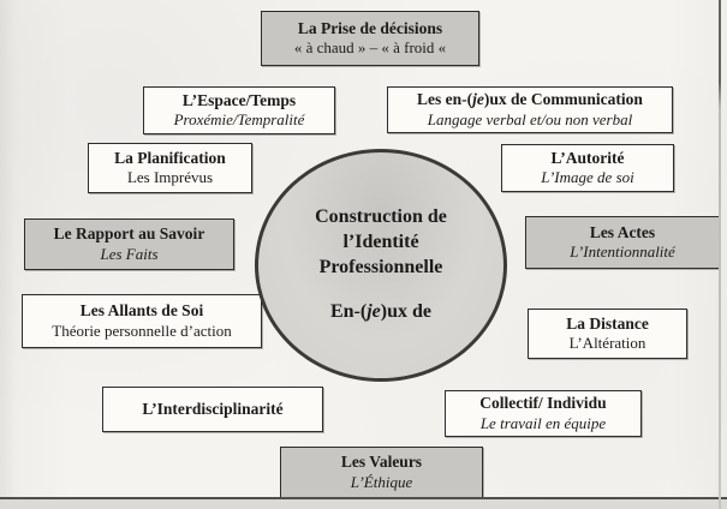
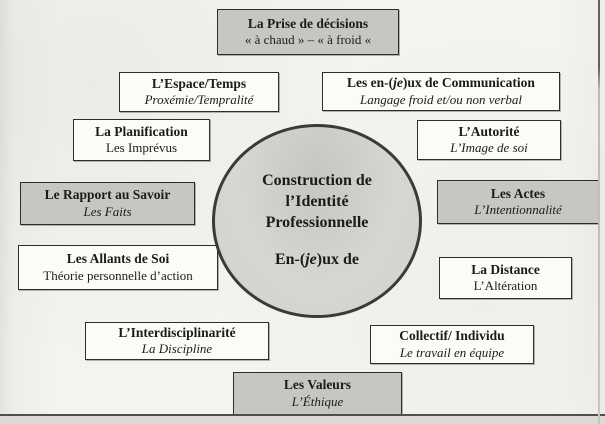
  La Prise de décisions
  « à chaud » – « à froid «
  L’Espace/Temps
  Proxémie/Tempralité
  Les en-(je)ux de Communication
- Langage verbal et/ou non verbal
+ Langage froid et/ou non verbal
  La Planification
  Les Imprévus
  L’Autorité
  L’Image de soi
  Le Rapport au Savoir
  Les Faits
  Les Actes
  L’Intentionnalité
  Les Allants de Soi
  Théorie personnelle d’action
  La Distance
  L’Altération
  L’Interdisciplinarité
+ La Discipline
  Collectif/ Individu
  Le travail en équipe
  Les Valeurs
  L’Éthique
  Construction de l’Identité Professionnelle
  En-(je)ux de
